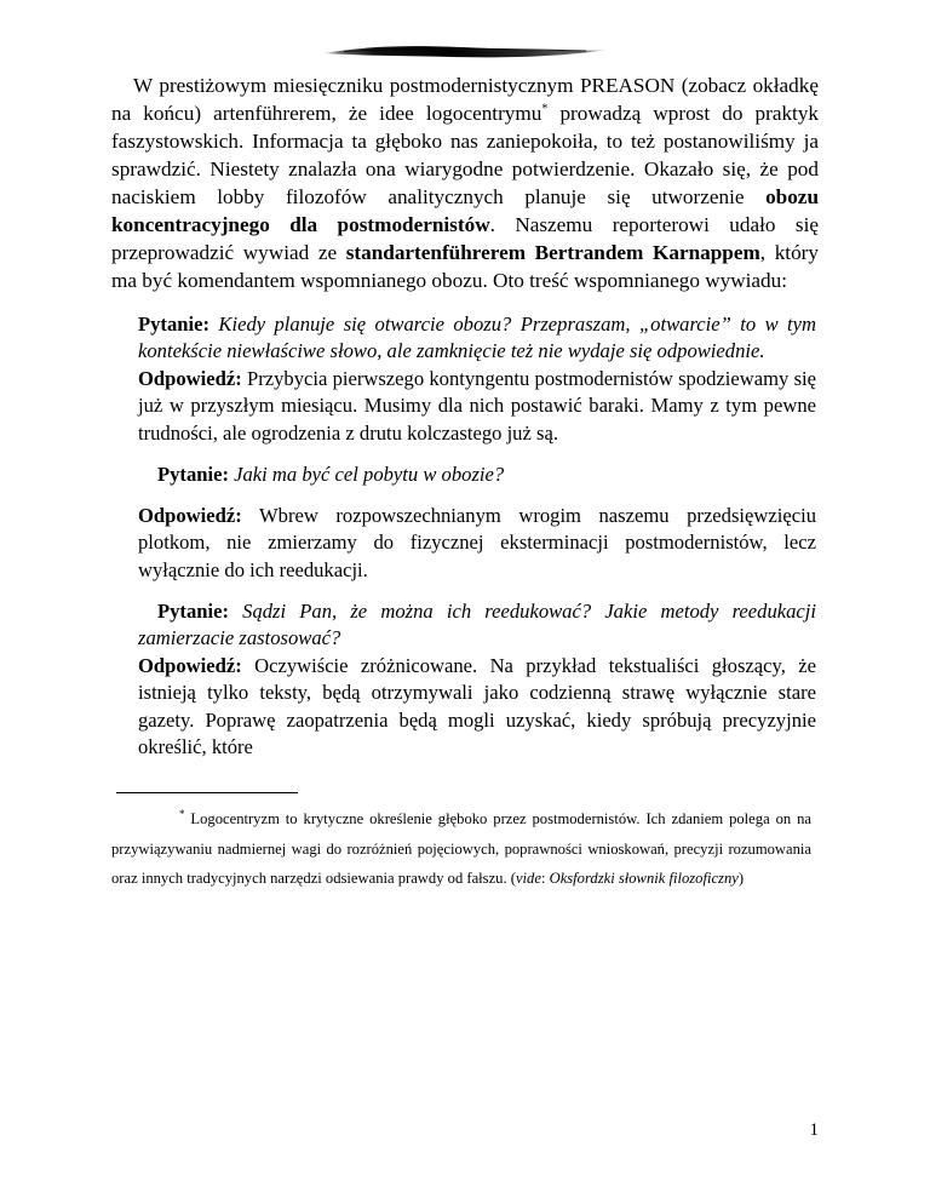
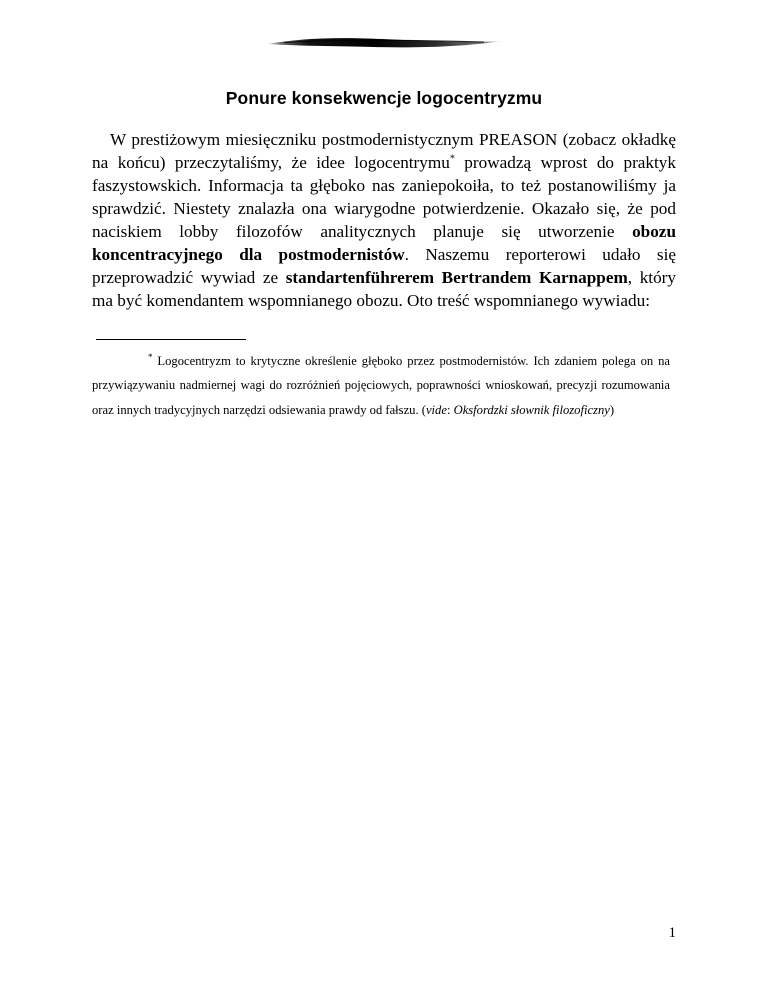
+ Ponure konsekwencje logocentryzmu
- W prestiżowym miesięczniku postmodernistycznym PREASON (zobacz okładkę na końcu) artenführerem, że idee logocentry­mu* prowadzą wprost do praktyk faszystowskich. Informacja ta głęboko nas zaniepokoiła, to też postanowiliśmy ja sprawdzić. Niestety znalazła ona wiarygodne potwierdzenie. Okazało się, że pod naciskiem lobby filozofów analitycznych planuje się utwo­rzenie obozu koncentracyjnego dla postmodernistów. Na­szemu reporterowi udało się przeprowadzić wywiad ze stand­artenführerem Bertrandem Karnappem, który ma być ko­mendantem wspomnianego obozu. Oto treść wspomnianego wy­wiadu:
+ W prestiżowym miesięczniku postmodernistycznym PREASON (zobacz okładkę na końcu) przeczytaliśmy, że idee logocentry­mu* prowadzą wprost do praktyk faszystowskich. Informacja ta głęboko nas zaniepokoiła, to też postanowiliśmy ja sprawdzić. Niestety znalazła ona wiarygodne potwierdzenie. Okazało się, że pod naciskiem lobby filozofów analitycznych planuje się utwo­rzenie obozu koncentracyjnego dla postmodernistów. Na­szemu reporterowi udało się przeprowadzić wywiad ze stand­artenführerem Bertrandem Karnappem, który ma być ko­mendantem wspomnianego obozu. Oto treść wspomnianego wy­wiadu:
- Pytanie: Kiedy planuje się otwarcie obozu? Przepraszam, „otwarcie” to w tym kontekście niewłaściwe słowo, ale zamknię­cie też nie wydaje się odpowiednie.
- Odpowiedź: Przybycia pierwszego kontyngentu postmoderni­stów spodziewamy się już w przyszłym miesiącu. Musimy dla nich postawić baraki. Mamy z tym pewne trudności, ale ogro­dzenia z drutu kolczastego już są.
- Pytanie: Jaki ma być cel pobytu w obozie?
- Odpowiedź: Wbrew rozpowszechnianym wrogim naszemu przedsięwzięciu plotkom, nie zmierzamy do fizycznej eksterminacji postmodernistów, lecz wyłącznie do ich reedukacji.
- Pytanie: Sądzi Pan, że można ich reedukować? Jakie metody reedukacji zamierzacie zastosować?
- Odpowiedź: Oczywiście zróżnicowane. Na przykład tekstualiści głoszący, że istnieją tylko teksty, będą otrzymywali jako co­dzienną strawę wyłącznie stare gazety. Poprawę zaopatrzenia będą mogli uzyskać, kiedy spróbują precyzyjnie określić, które
  * Logocentryzm to krytyczne określenie głęboko przez postmodernistów. Ich zdaniem polega on na przywiązywaniu nadmiernej wagi do rozróżnień pojęciowych, poprawności wnioskowań, precyzji rozumowania oraz innych tradycyjnych narzędzi odsiewania prawdy od fałszu. (vide: Oksfordzki słownik filozoficzny)
  1
